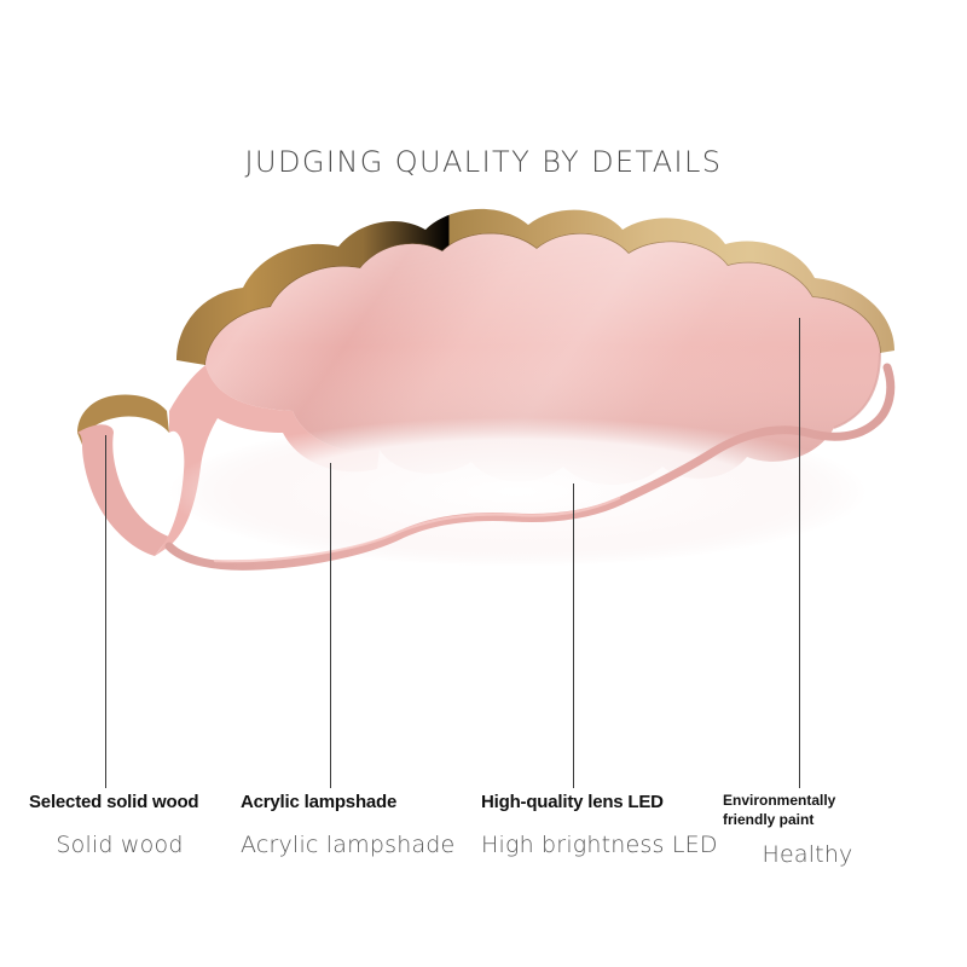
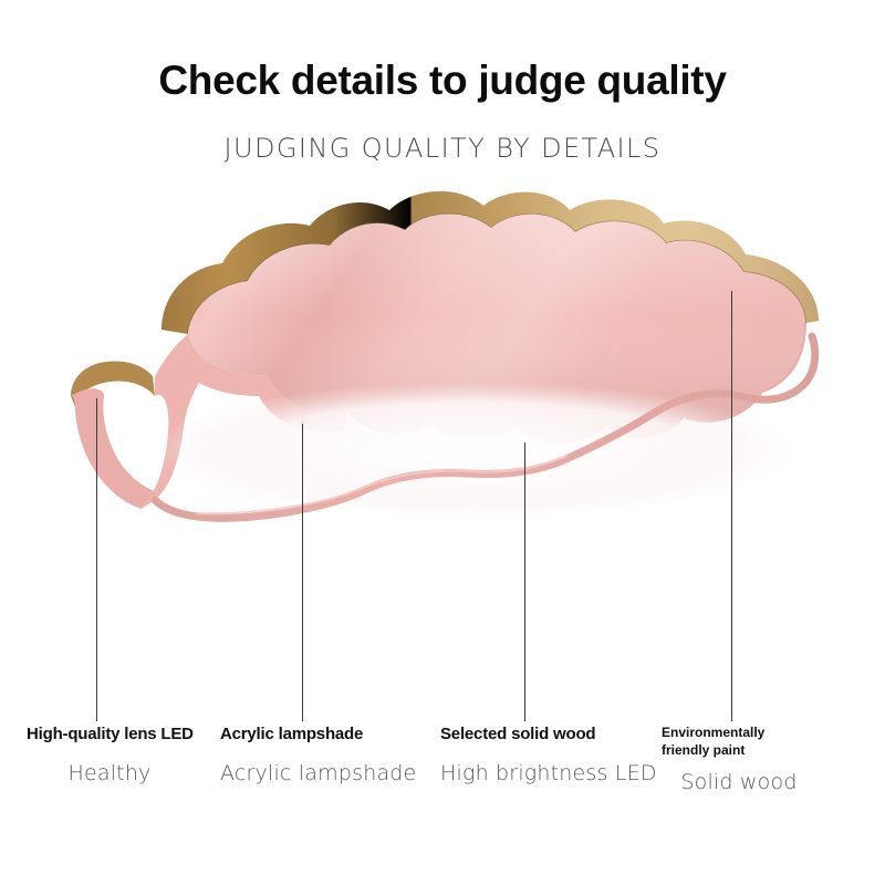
+ Check details to judge quality
  JUDGING QUALITY BY DETAILS
- Selected solid wood
+ High-quality lens LED
- Solid wood
+ Healthy
  Acrylic lampshade
  Acrylic lampshade
- High-quality lens LED
+ Selected solid wood
  High brightness LED
  Environmentally friendly paint
- Healthy
+ Solid wood
